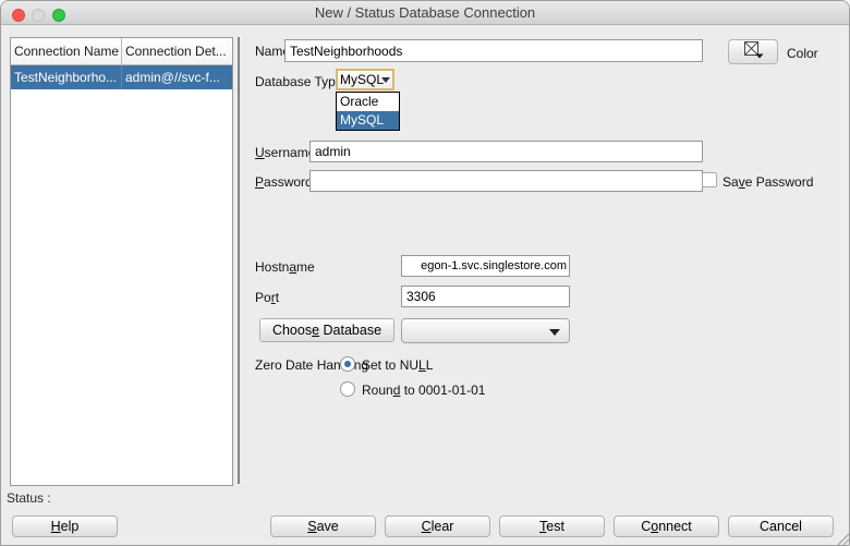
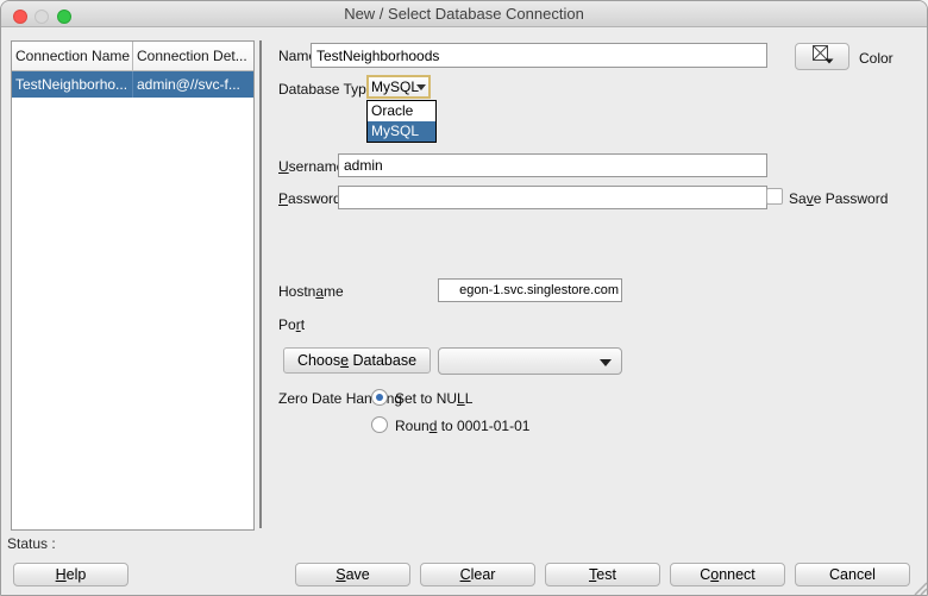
- New / Status Database Connection
+ New / Select Database Connection
  Connection Name
  Connection Det...
  TestNeighborho...
  admin@//svc-f...
  Nam
  TestNeighborhoods
  Color
  Database Typ
  MySQL
  Oracle
  MySQL
  Usernam
  admin
  Passwor
  Save Password
  Hostname
  egon-1.svc.singlestore.com
  Port
- 3306
  Choose Database
  Zero Date Hanng
  Set to NULL
  Round to 0001-01-01
  Status :
  Help
  Save
  Clear
  Test
  Connect
  Cancel
